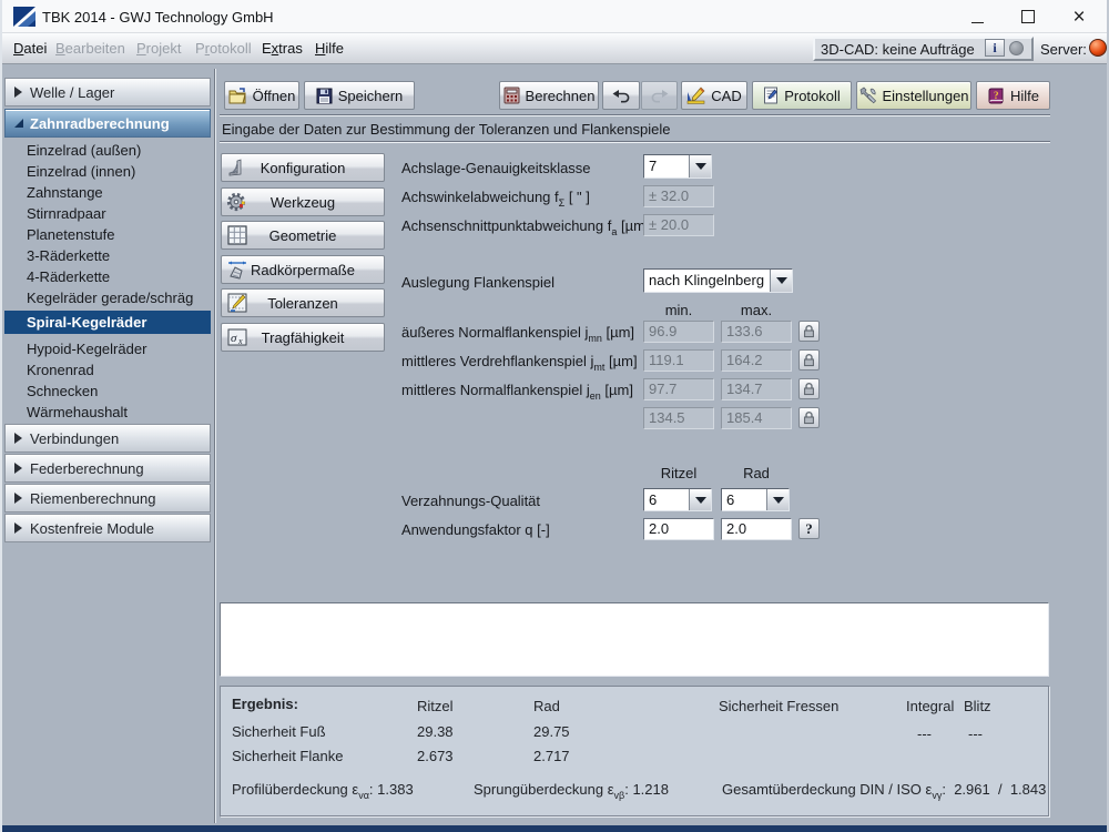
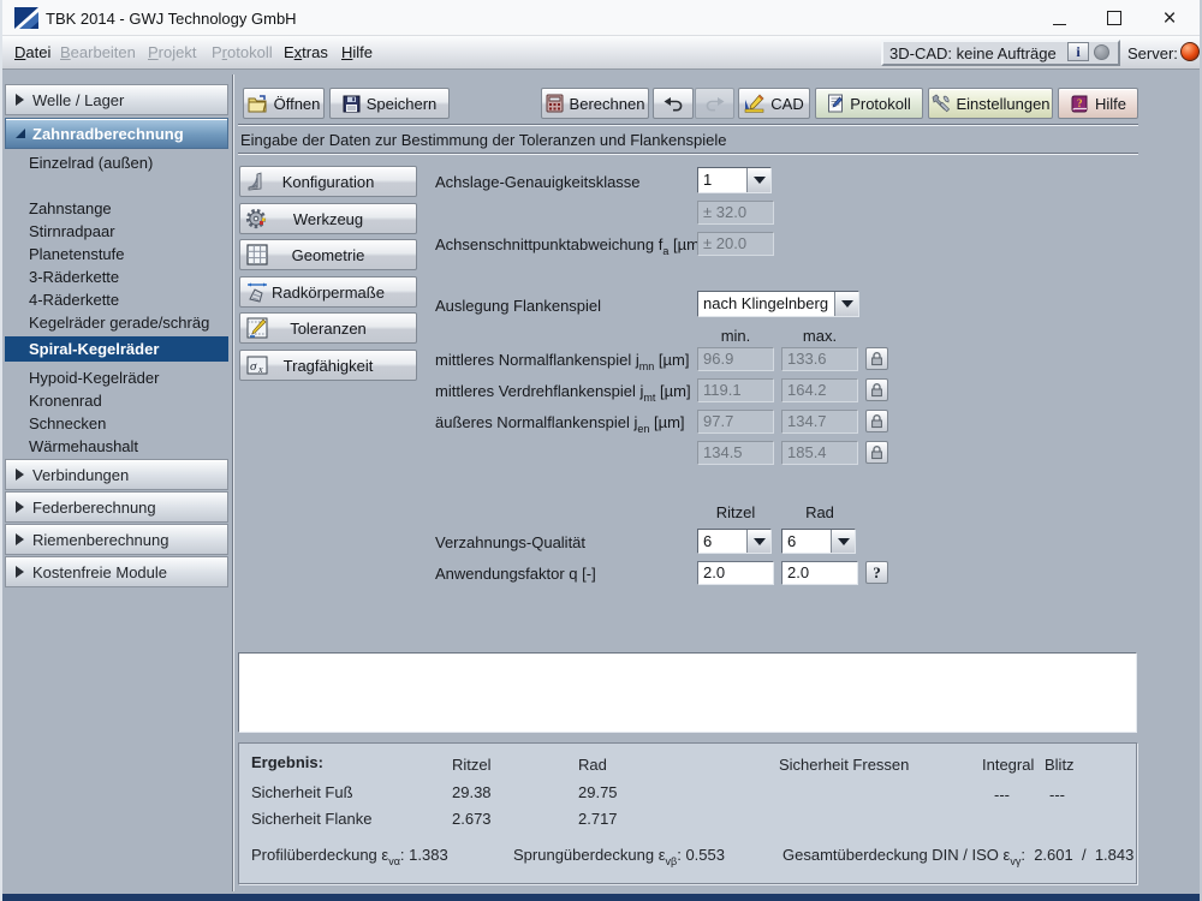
  TBK 2014 - GWJ Technology GmbH
  ×
  Datei
  Bearbeiten
  Projekt
  Protokoll
  Extras
  Hilfe
  3D-CAD: keine Aufträge
  i
  Server:
  Welle / Lager
  Zahnradberechnung
  Einzelrad (außen)
- Einzelrad (innen)
  Zahnstange
  Stirnradpaar
  Planetenstufe
  3-Räderkette
  4-Räderkette
  Kegelräder gerade/schräg
  Spiral-Kegelräder
  Hypoid-Kegelräder
  Kronenrad
  Schnecken
  Wärmehaushalt
  Verbindungen
  Federberechnung
  Riemenberechnung
  Kostenfreie Module
  Öffnen
  Speichern
  Berechnen
  CAD
  Protokoll
  Einstellungen
  ?
  Hilfe
  Eingabe der Daten zur Bestimmung der Toleranzen und Flankenspiele
  Konfiguration
  Werkzeug
  Geometrie
  Radkörpermaße
  Toleranzen
  σ
  x
  Tragfähigkeit
  Achslage-Genauigkeitsklasse
- 7
+ 1
- Achswinkelabweichung fΣ [ " ]
  ± 32.0
  Achsenschnittpunktabweichung fa [µm
  ± 20.0
  Auslegung Flankenspiel
  nach Klingelnberg
  min.
  max.
- äußeres Normalflankenspiel jmn [µm]
+ mittleres Normalflankenspiel jmn [µm]
  96.9
  133.6
  mittleres Verdrehflankenspiel jmt [µm]
  119.1
  164.2
- mittleres Normalflankenspiel jen [µm]
+ äußeres Normalflankenspiel jen [µm]
  97.7
  134.7
  134.5
  185.4
  Ritzel
  Rad
  Verzahnungs-Qualität
  6
  6
  Anwendungsfaktor q [-]
  2.0
  2.0
  ?
  Ergebnis:
  Ritzel
  Rad
  Sicherheit Fressen
  Integral
  Blitz
  Sicherheit Fuß
  29.38
  29.75
  ---
  ---
  Sicherheit Flanke
  2.673
  2.717
  Profilüberdeckung εvα: 1.383
- Sprungüberdeckung εvβ: 1.218
+ Sprungüberdeckung εvβ: 0.553
- Gesamtüberdeckung DIN / ISO εvγ: 2.961 / 1.843
+ Gesamtüberdeckung DIN / ISO εvγ: 2.601 / 1.843
